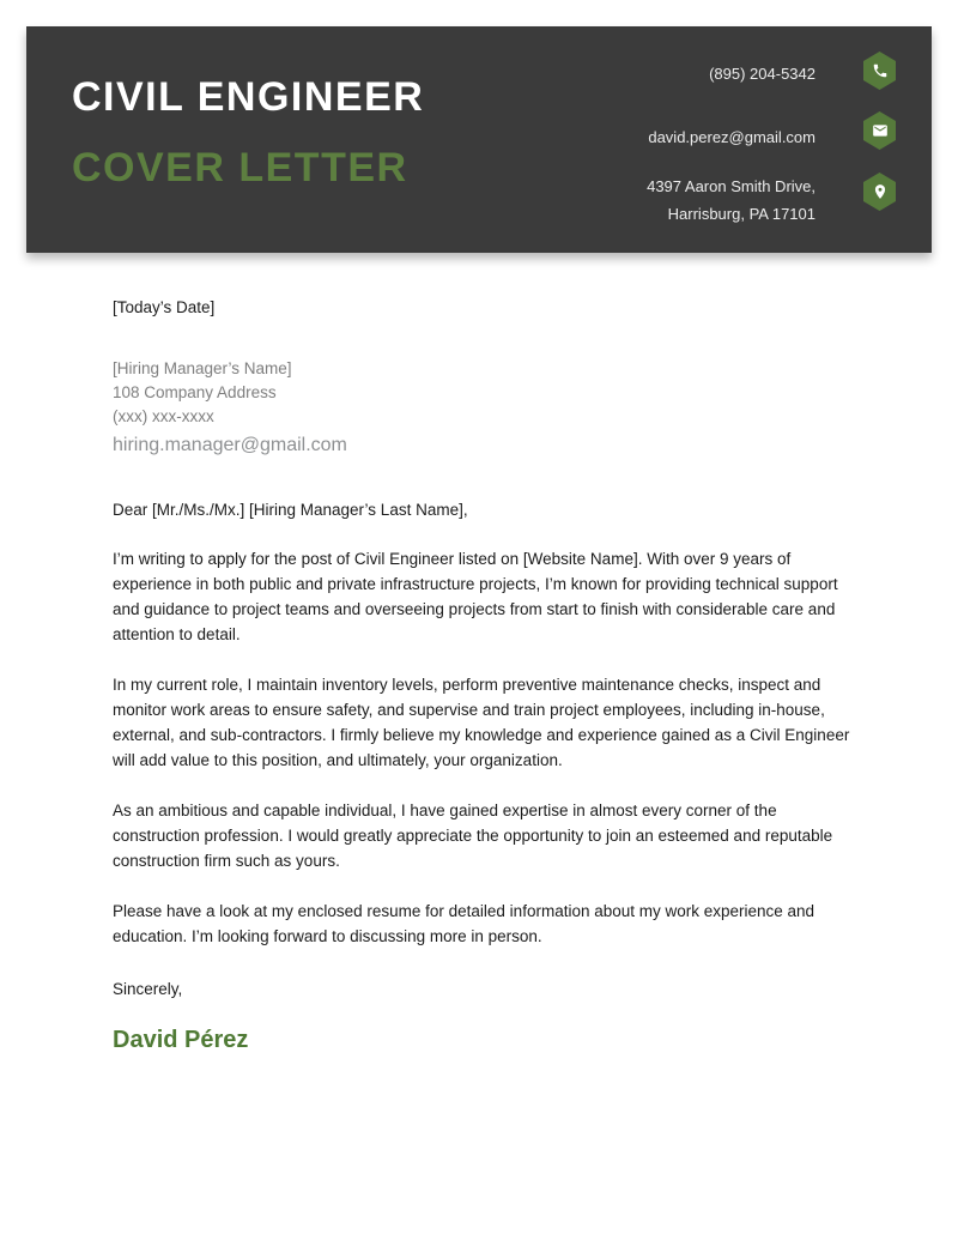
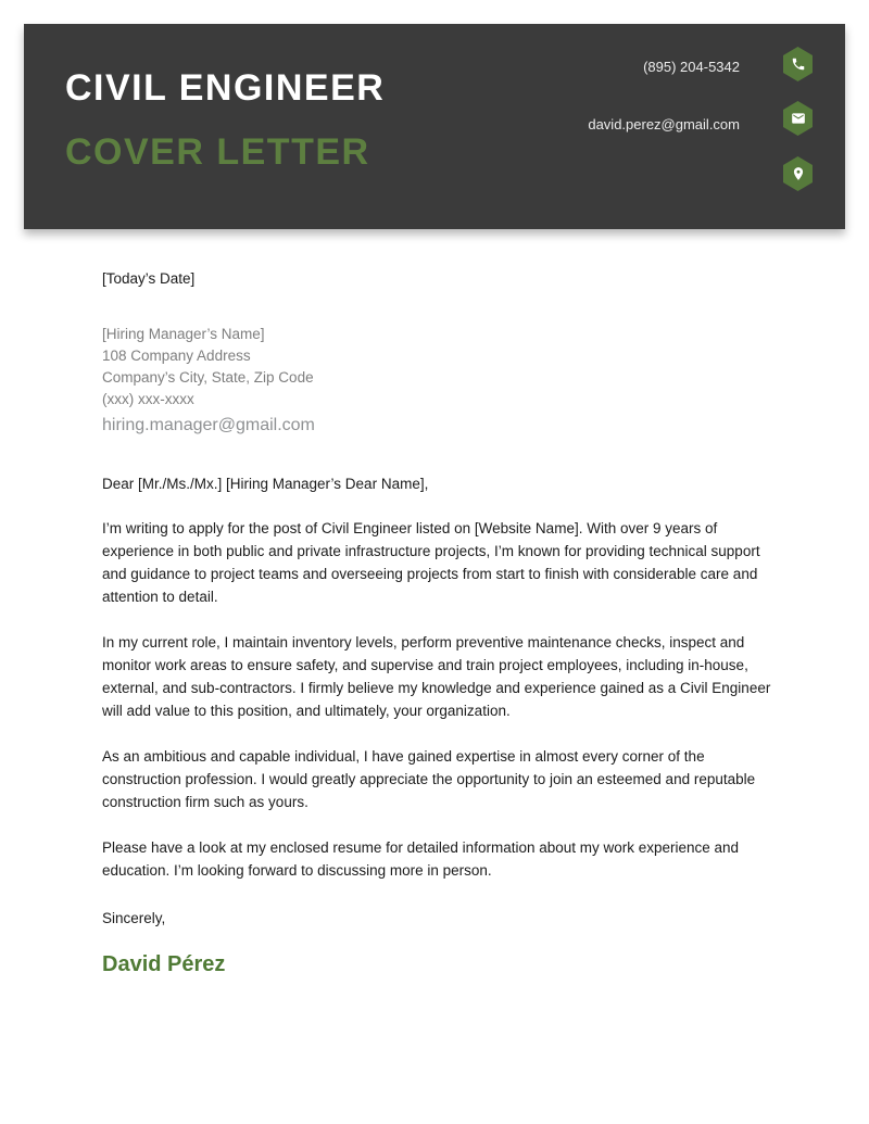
  CIVIL ENGINEER
  COVER LETTER
  (895) 204-5342
  david.perez@gmail.com
- 4397 Aaron Smith Drive,
- Harrisburg, PA 17101
  [Today’s Date]
  [Hiring Manager’s Name]
  108 Company Address
+ Company’s City, State, Zip Code
  (xxx) xxx-xxxx
  hiring.manager@gmail.com
- Dear [Mr./Ms./Mx.] [Hiring Manager’s Last Name],
+ Dear [Mr./Ms./Mx.] [Hiring Manager’s Dear Name],
  I’m writing to apply for the post of Civil Engineer listed on [Website Name]. With over 9 years of experience in both public and private infrastructure projects, I’m known for providing technical support and guidance to project teams and overseeing projects from start to finish with considerable care and attention to detail.
  In my current role, I maintain inventory levels, perform preventive maintenance checks, inspect and monitor work areas to ensure safety, and supervise and train project employees, including in-house, external, and sub-contractors. I firmly believe my knowledge and experience gained as a Civil Engineer will add value to this position, and ultimately, your organization.
  As an ambitious and capable individual, I have gained expertise in almost every corner of the construction profession. I would greatly appreciate the opportunity to join an esteemed and reputable construction firm such as yours.
  Please have a look at my enclosed resume for detailed information about my work experience and education. I’m looking forward to discussing more in person.
  Sincerely,
  David Pérez
